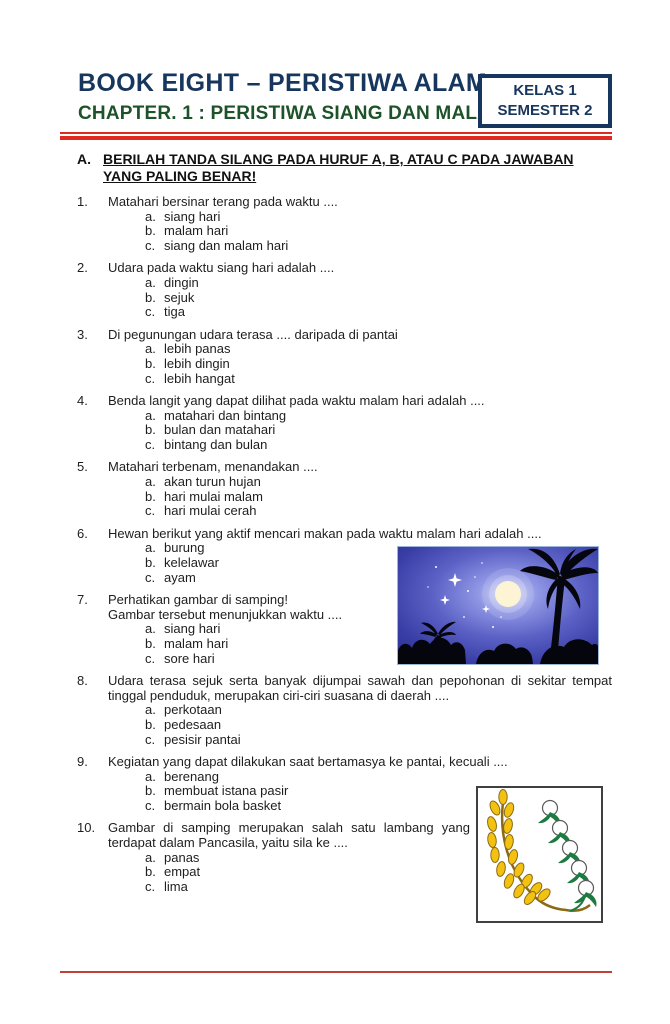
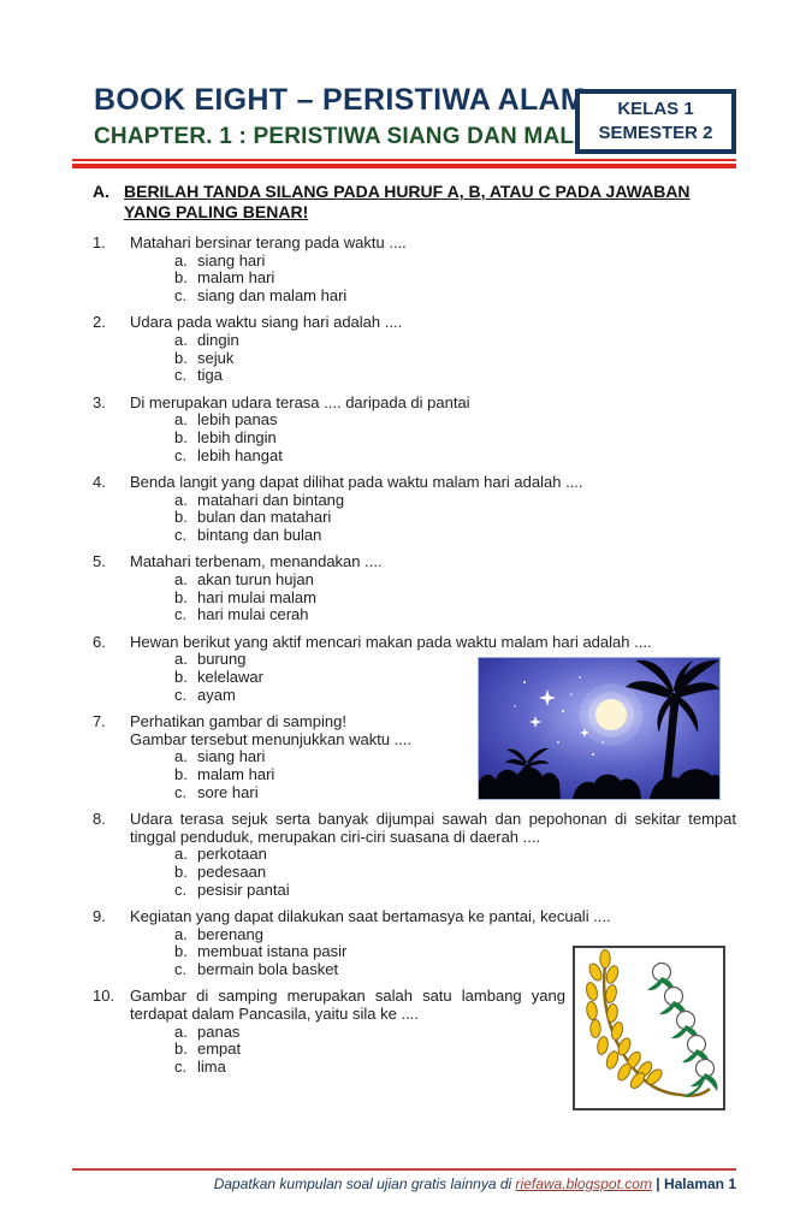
  BOOK EIGHT – PERISTIWA ALAM
  CHAPTER. 1 : PERISTIWA SIANG DAN MAL
  KELAS 1
  SEMESTER 2
  A.
  BERILAH TANDA SILANG PADA HURUF A, B, ATAU C PADA JAWABAN
  YANG PALING BENAR!
  1.
  Matahari bersinar terang pada waktu ....
  a.
  siang hari
  b.
  malam hari
  c.
  siang dan malam hari
  2.
  Udara pada waktu siang hari adalah ....
  a.
  dingin
  b.
  sejuk
  c.
  tiga
  3.
- Di pegunungan udara terasa .... daripada di pantai
+ Di merupakan udara terasa .... daripada di pantai
  a.
  lebih panas
  b.
  lebih dingin
  c.
  lebih hangat
  4.
  Benda langit yang dapat dilihat pada waktu malam hari adalah ....
  a.
  matahari dan bintang
  b.
  bulan dan matahari
  c.
  bintang dan bulan
  5.
  Matahari terbenam, menandakan ....
  a.
  akan turun hujan
  b.
  hari mulai malam
  c.
  hari mulai cerah
  6.
  Hewan berikut yang aktif mencari makan pada waktu malam hari adalah ....
  a.
  burung
  b.
  kelelawar
  c.
  ayam
  7.
  Perhatikan gambar di samping!
  Gambar tersebut menunjukkan waktu ....
  a.
  siang hari
  b.
  malam hari
  c.
  sore hari
  8.
  Udara terasa sejuk serta banyak dijumpai sawah dan pepohonan di sekitar tempat tinggal penduduk, merupakan ciri-ciri suasana di daerah ....
  a.
  perkotaan
  b.
  pedesaan
  c.
  pesisir pantai
  9.
  Kegiatan yang dapat dilakukan saat bertamasya ke pantai, kecuali ....
  a.
  berenang
  b.
  membuat istana pasir
  c.
  bermain bola basket
  10.
  Gambar di samping merupakan salah satu lambang yang terdapat dalam Pancasila, yaitu sila ke ....
  a.
  panas
  b.
  empat
  c.
  lima
+ Dapatkan kumpulan soal ujian gratis lainnya di riefawa.blogspot.com | Halaman 1
